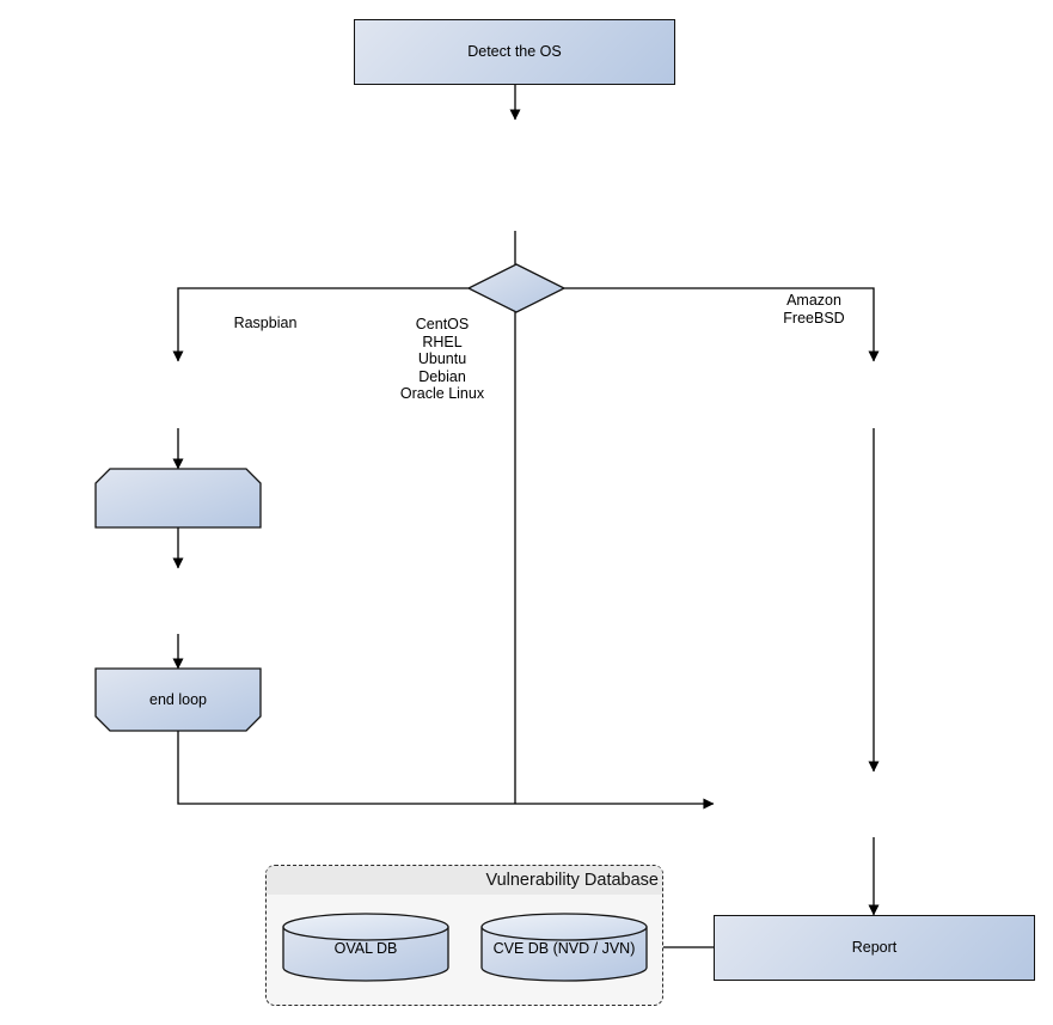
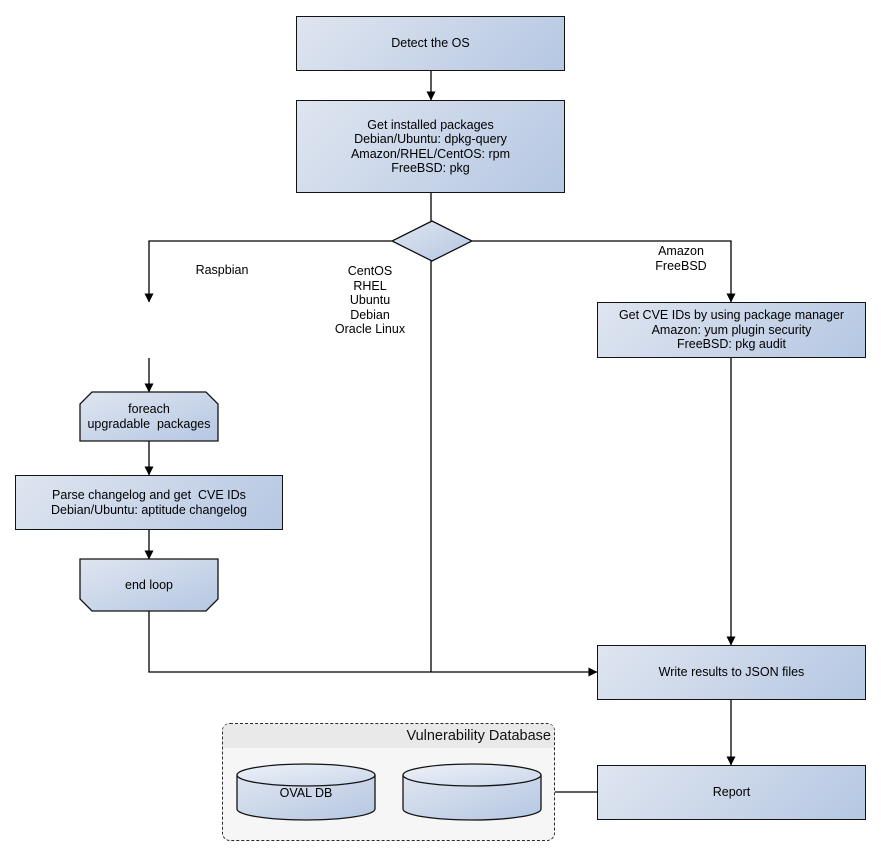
  Vulnerability Database
  Detect the OS
+ Get installed packages
+ Debian/Ubuntu: dpkg-query
+ Amazon/RHEL/CentOS: rpm
+ FreeBSD: pkg
+ Parse changelog and get CVE IDs
+ Debian/Ubuntu: aptitude changelog
+ Get CVE IDs by using package manager
+ Amazon: yum plugin security
+ FreeBSD: pkg audit
+ Write results to JSON files
  Report
+ foreach
+ upgradable packages
  end loop
  OVAL DB
- CVE DB (NVD / JVN)
  Raspbian
  CentOS
  RHEL
  Ubuntu
  Debian
  Oracle Linux
  Amazon
  FreeBSD
